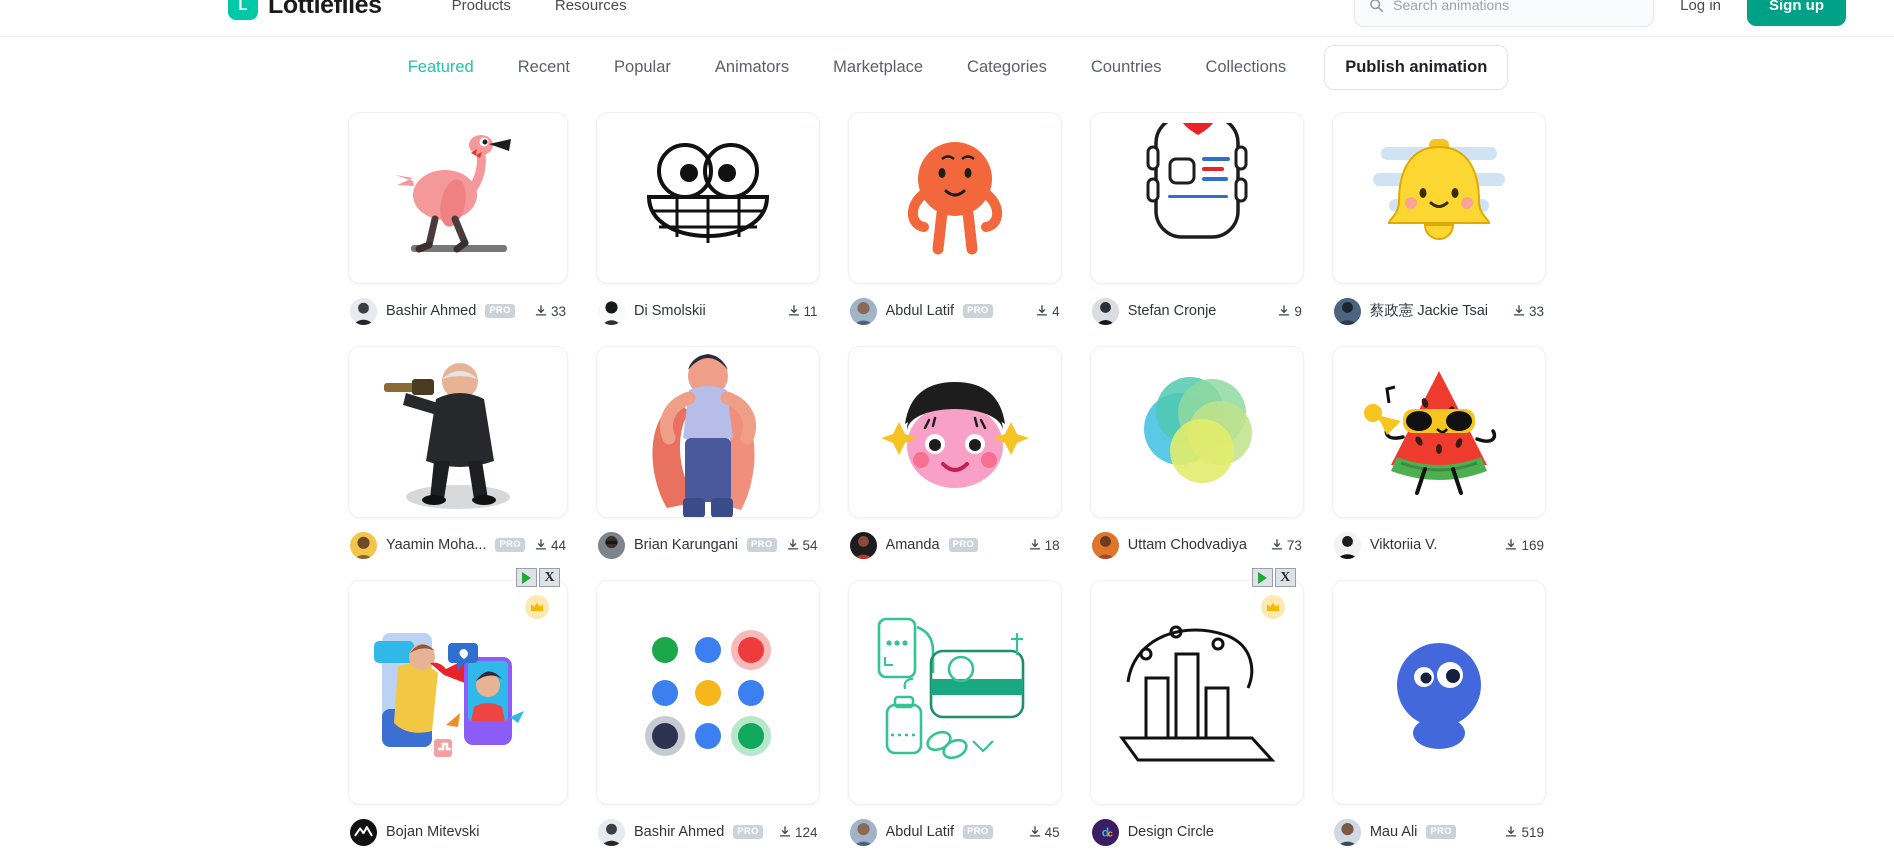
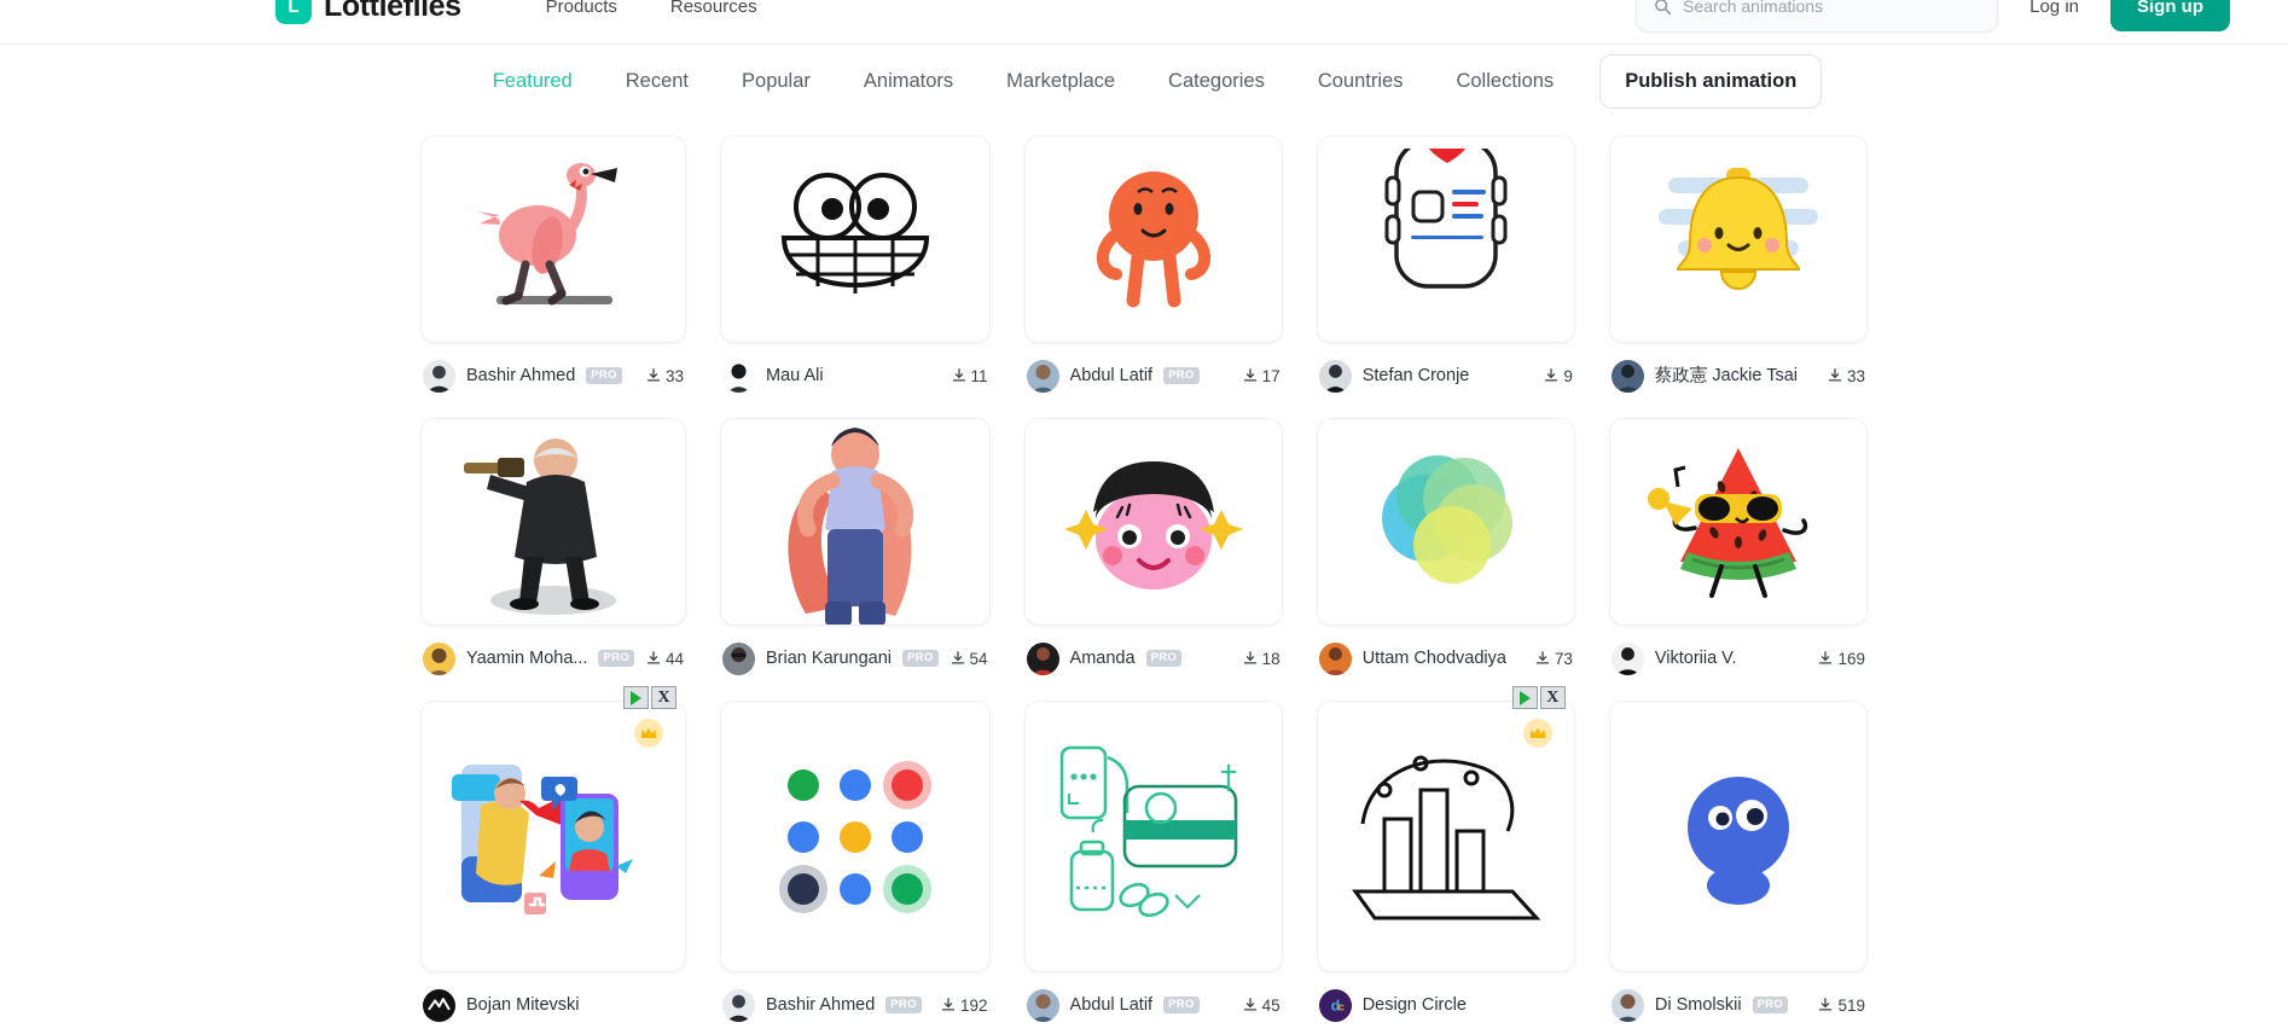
  L
  Lottiefiles
  Products
  Resources
  Search animations
  Log in
  Sign up
  Featured
  Recent
  Popular
  Animators
  Marketplace
  Categories
  Countries
  Collections
  Publish animation
  Bashir Ahmed
  PRO
  33
- Di Smolskii
+ Mau Ali
  11
  Abdul Latif
  PRO
- 4
+ 17
  Stefan Cronje
  9
  蔡政憲 Jackie Tsai
  33
  Yaamin Moha...
  PRO
  44
  Brian Karungani
  PRO
  54
  Amanda
  PRO
  18
  Uttam Chodvadiya
  73
  Viktoriia V.
  169
  X
  Bojan Mitevski
  Bashir Ahmed
  PRO
- 124
+ 192
  Abdul Latif
  PRO
  45
  X
  d
  c
  Design Circle
- Mau Ali
+ Di Smolskii
  PRO
  519
